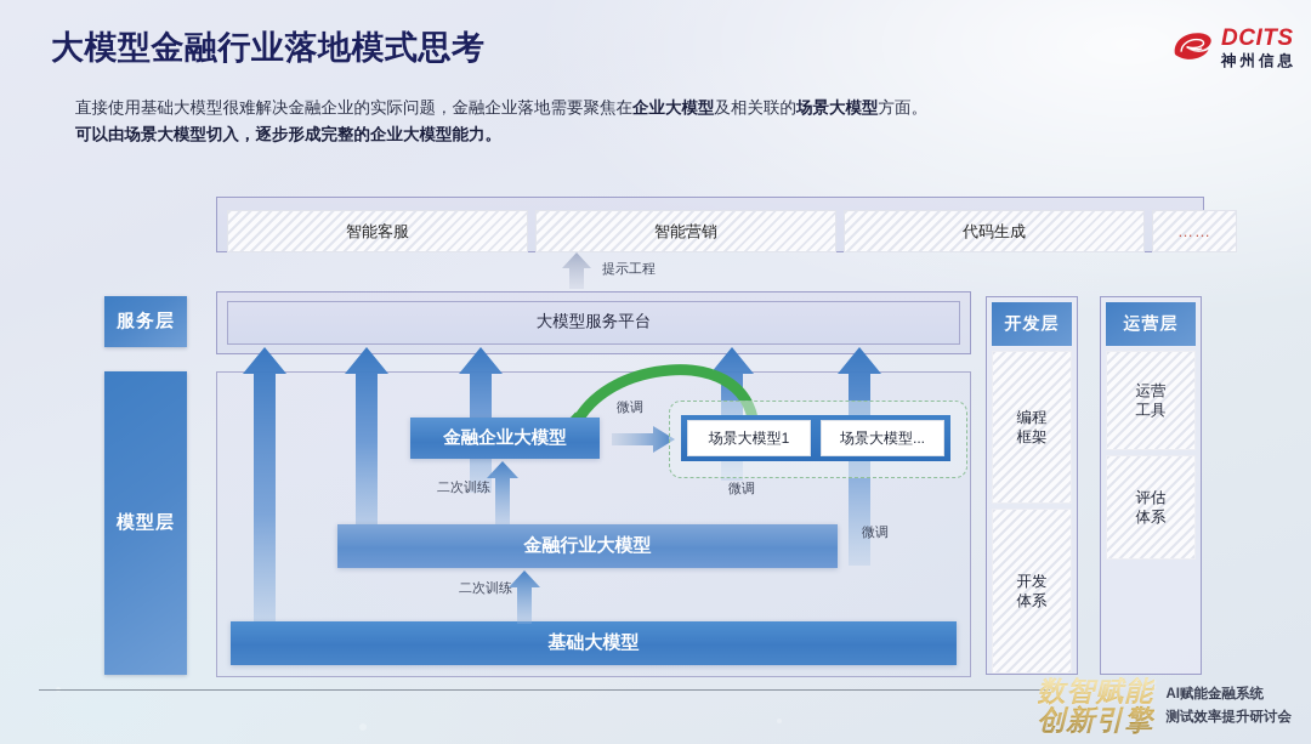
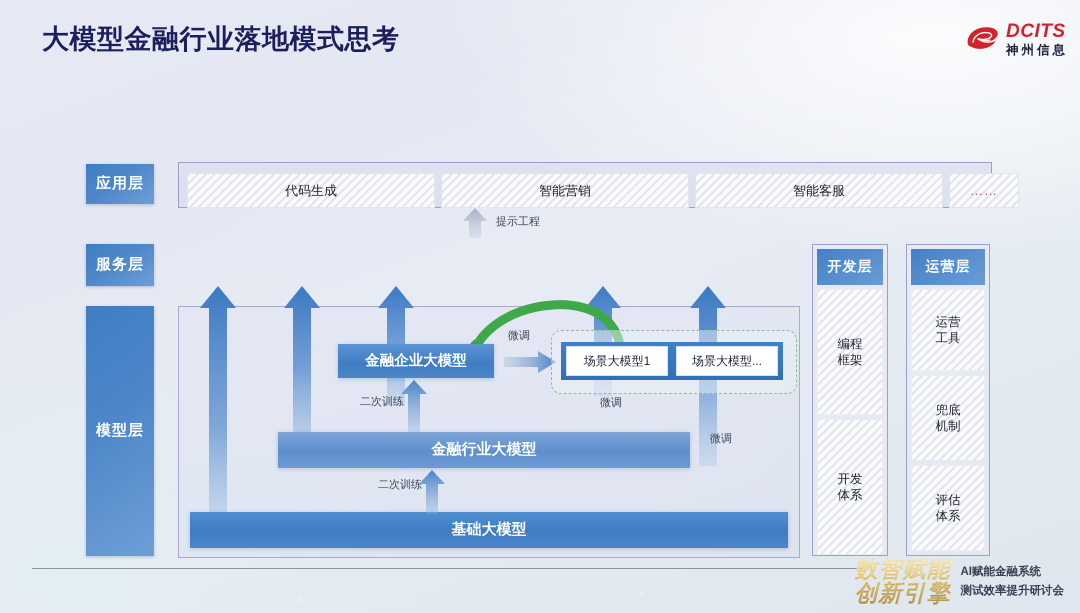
  大模型金融行业落地模式思考
- 直接使用基础大模型很难解决金融企业的实际问题，金融企业落地需要聚焦在企业大模型及相关联的场景大模型方面。
- 可以由场景大模型切入，逐步形成完整的企业大模型能力。
  DCITS
  神州信息
+ 应用层
- 智能客服
+ 代码生成
  智能营销
- 代码生成
+ 智能客服
  ……
  提示工程
  服务层
- 大模型服务平台
  模型层
  金融企业大模型
  微调
  场景大模型1
  场景大模型...
  金融行业大模型
  基础大模型
  二次训练
  二次训练
  微调
  微调
  开发层
  编程
  框架
  开发
  体系
  运营层
  运营
  工具
+ 兜底
+ 机制
  评估
  体系
  数智赋能
  创新引擎
  AI赋能金融系统
  测试效率提升研讨会
